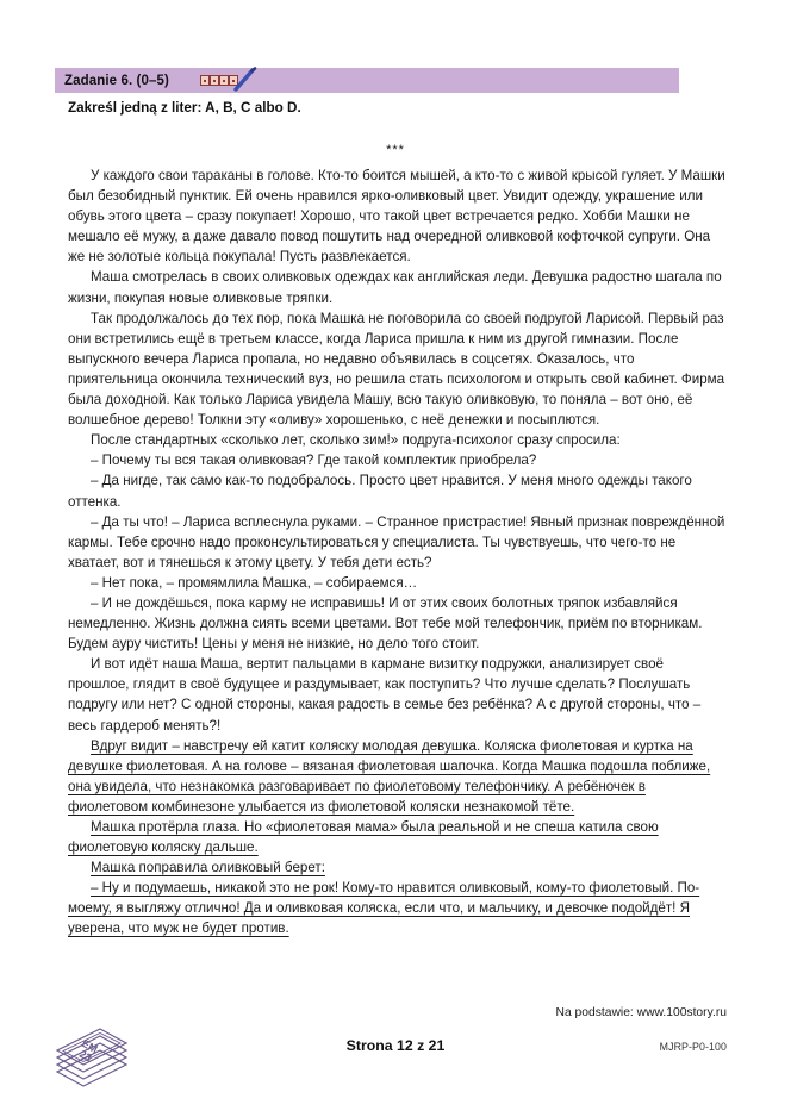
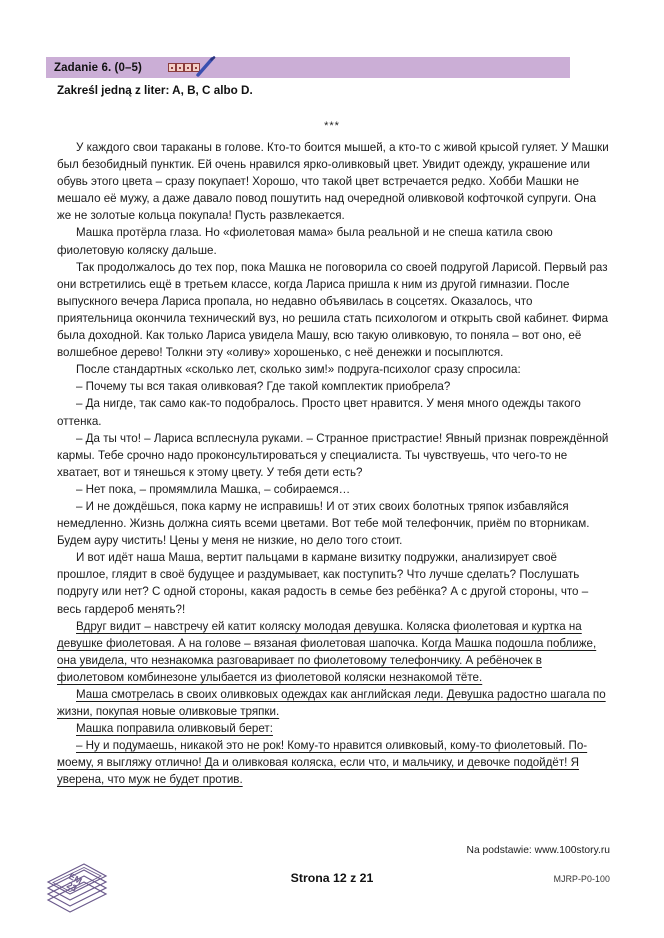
  Zadanie 6. (0–5)
  Zakreśl jedną z liter: A, B, C albo D.
  ***
  У каждого свои тараканы в голове. Кто-то боится мышей, а кто-то с живой крысой гуляет. У Машки был безобидный пунктик. Ей очень нравился ярко-оливковый цвет. Увидит одежду, украшение или обувь этого цвета – сразу покупает! Хорошо, что такой цвет встречается редко. Хобби Машки не мешало её мужу, а даже давало повод пошутить над очередной оливковой кофточкой супруги. Она же не золотые кольца покупала! Пусть развлекается.
- Маша смотрелась в своих оливковых одеждах как английская леди. Девушка радостно шагала по жизни, покупая новые оливковые тряпки.
+ Машка протёрла глаза. Но «фиолетовая мама» была реальной и не спеша катила свою фиолетовую коляску дальше.
  Так продолжалось до тех пор, пока Машка не поговорила со своей подругой Ларисой. Первый раз они встретились ещё в третьем классе, когда Лариса пришла к ним из другой гимназии. После выпускного вечера Лариса пропала, но недавно объявилась в соцсетях. Оказалось, что приятельница окончила технический вуз, но решила стать психологом и открыть свой кабинет. Фирма была доходной. Как только Лариса увидела Машу, всю такую оливковую, то поняла – вот оно, её волшебное дерево! Толкни эту «оливу» хорошенько, с неё денежки и посыплются.
  После стандартных «сколько лет, сколько зим!» подруга-психолог сразу спросила:
  – Почему ты вся такая оливковая? Где такой комплектик приобрела?
  – Да нигде, так само как-то подобралось. Просто цвет нравится. У меня много одежды такого оттенка.
  – Да ты что! – Лариса всплеснула руками. – Странное пристрастие! Явный признак повреждённой кармы. Тебе срочно надо проконсультироваться у специалиста. Ты чувствуешь, что чего-то не хватает, вот и тянешься к этому цвету. У тебя дети есть?
  – Нет пока, – промямлила Машка, – собираемся…
  – И не дождёшься, пока карму не исправишь! И от этих своих болотных тряпок избавляйся немедленно. Жизнь должна сиять всеми цветами. Вот тебе мой телефончик, приём по вторникам. Будем ауру чистить! Цены у меня не низкие, но дело того стоит.
  И вот идёт наша Маша, вертит пальцами в кармане визитку подружки, анализирует своё прошлое, глядит в своё будущее и раздумывает, как поступить? Что лучше сделать? Послушать подругу или нет? С одной стороны, какая радость в семье без ребёнка? А с другой стороны, что – весь гардероб менять?!
  Вдруг видит – навстречу ей катит коляску молодая девушка. Коляска фиолетовая и куртка на девушке фиолетовая. А на голове – вязаная фиолетовая шапочка. Когда Машка подошла поближе, она увидела, что незнакомка разговаривает по фиолетовому телефончику. А ребёночек в фиолетовом комбинезоне улыбается из фиолетовой коляски незнакомой тёте.
- Машка протёрла глаза. Но «фиолетовая мама» была реальной и не спеша катила свою фиолетовую коляску дальше.
+ Маша смотрелась в своих оливковых одеждах как английская леди. Девушка радостно шагала по жизни, покупая новые оливковые тряпки.
  Машка поправила оливковый берет:
  – Ну и подумаешь, никакой это не рок! Кому-то нравится оливковый, кому-то фиолетовый. По-моему, я выгляжу отлично! Да и оливковая коляска, если что, и мальчику, и девочке подойдёт! Я уверена, что муж не будет против.
  Na podstawie: www.100story.ru
  Strona 12 z 21
  MJRP-P0-100
